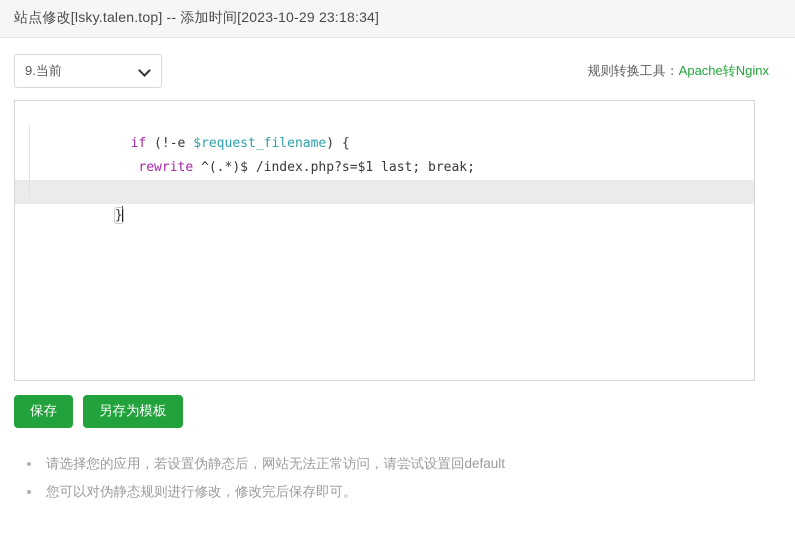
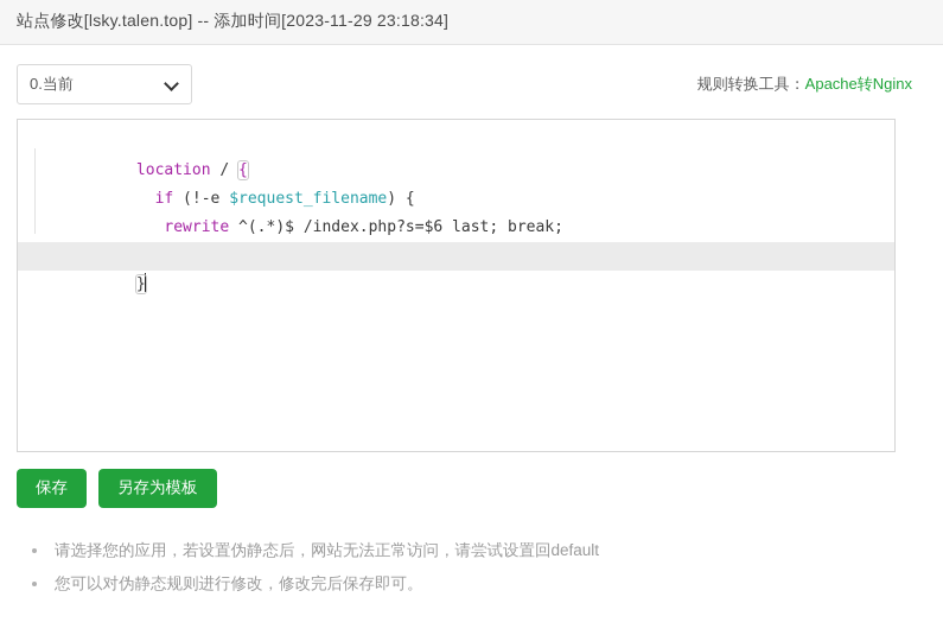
- 站点修改[lsky.talen.top] -- 添加时间[2023-10-29 23:18:34]
+ 站点修改[lsky.talen.top] -- 添加时间[2023-11-29 23:18:34]
- 9.当前
+ 0.当前
  规则转换工具：Apache转Nginx
+ location / {
  if (!-e $request_filename) {
- rewrite ^(.*)$ /index.php?s=$1 last; break;
+ rewrite ^(.*)$ /index.php?s=$6 last; break;
  }
  保存
  另存为模板
  请选择您的应用，若设置伪静态后，网站无法正常访问，请尝试设置回default
  您可以对伪静态规则进行修改，修改完后保存即可。
